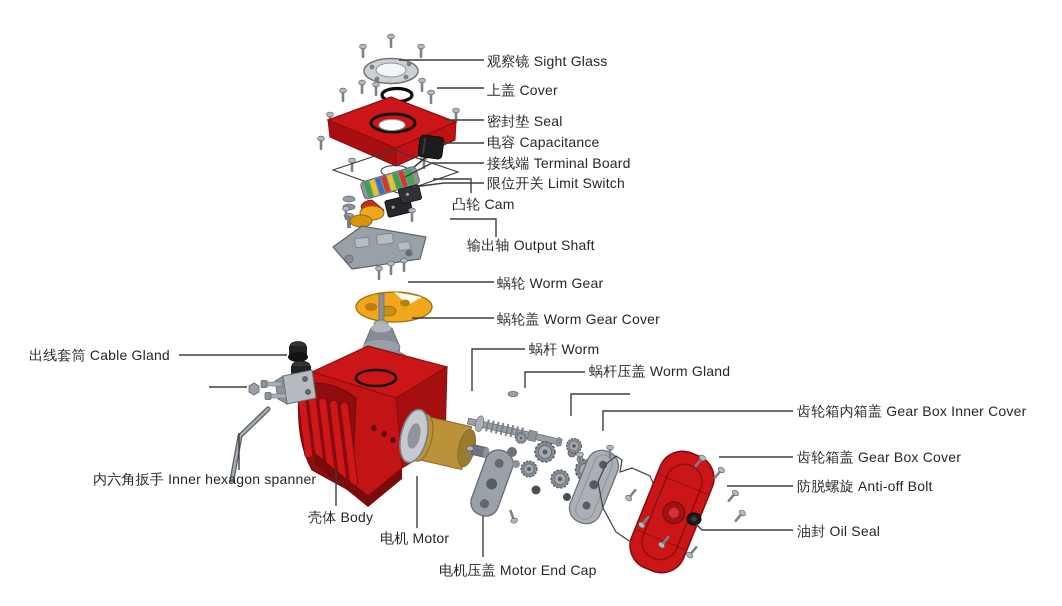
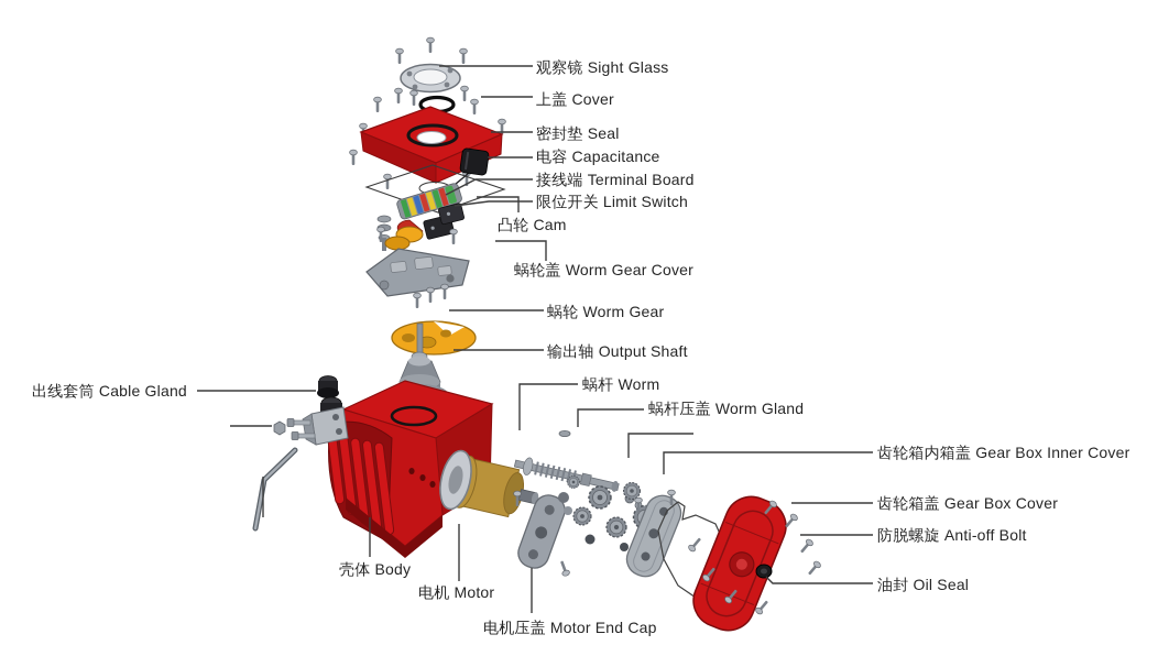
  观察镜 Sight Glass
  上盖 Cover
  密封垫 Seal
  电容 Capacitance
  接线端 Terminal Board
  限位开关 Limit Switch
  凸轮 Cam
- 输出轴 Output Shaft
+ 蜗轮盖 Worm Gear Cover
  蜗轮 Worm Gear
- 蜗轮盖 Worm Gear Cover
+ 输出轴 Output Shaft
  蜗杆 Worm
  蜗杆压盖 Worm Gland
  齿轮箱内箱盖 Gear Box Inner Cover
  齿轮箱盖 Gear Box Cover
  防脱螺旋 Anti-off Bolt
  油封 Oil Seal
  出线套筒 Cable Gland
- 内六角扳手 Inner hexagon spanner
  壳体 Body
  电机 Motor
  电机压盖 Motor End Cap
